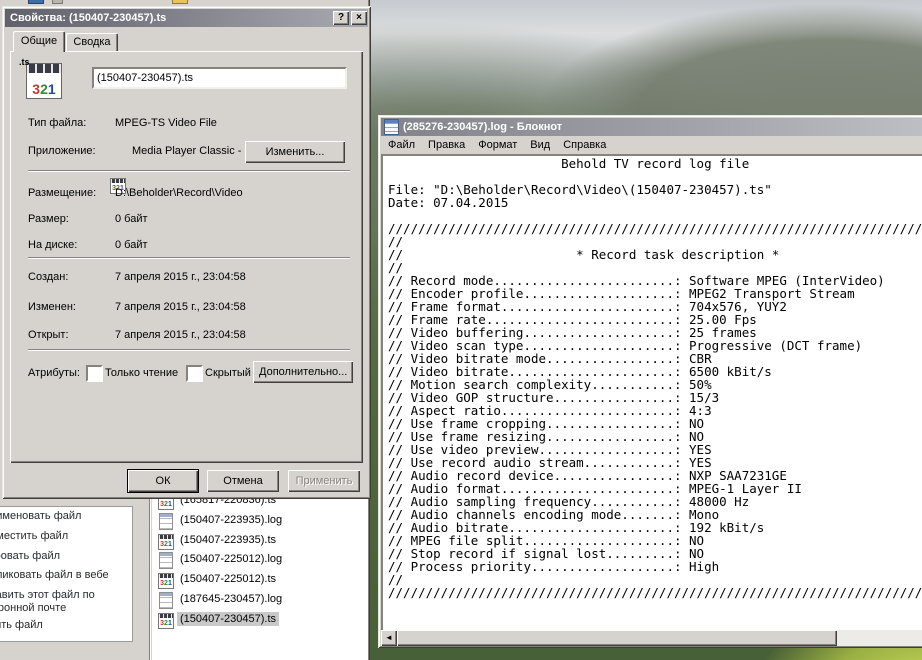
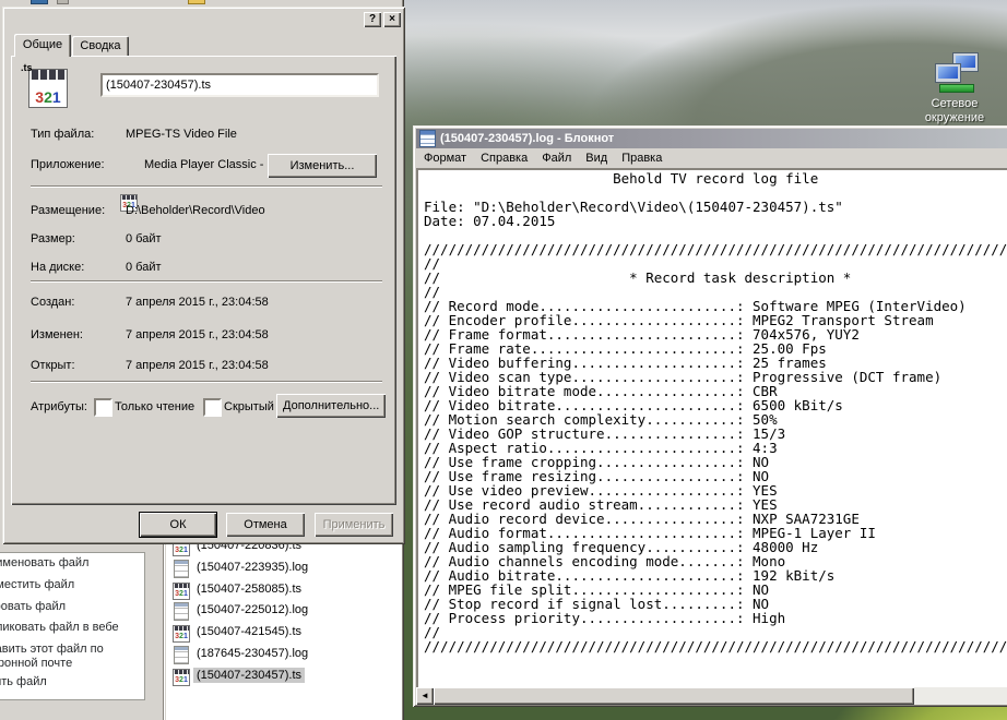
+ Сетевое
+ окружение
  меновать файл
  местить файл
  иковать файл в вебе
  вить этот файл по ронной почте
- (165817-220836).ts
+ (150407-220836).ts
  (150407-223935).log
- (150407-223935).ts
+ (150407-258085).ts
  (150407-225012).log
- (150407-225012).ts
+ (150407-421545).ts
  (187645-230457).log
  (150407-230457).ts
- (285276-230457).log - Блокнот
+ (150407-230457).log - Блокнот
- Файл
+ Формат
- Правка
+ Справка
- Формат
+ Файл
  Вид
- Справка
+ Правка
  Behold TV record log file
  File: "D:\Beholder\Record\Video\(150407-230457).ts"
  Date: 07.04.2015
  ///////////////////////////////////////////////////////////////////////
  //
  // * Record task description *
  //
  // Record mode........................: Software MPEG (InterVideo)
  // Encoder profile....................: MPEG2 Transport Stream
  // Frame format.......................: 704x576, YUY2
  // Frame rate.........................: 25.00 Fps
  // Video buffering....................: 25 frames
  // Video scan type....................: Progressive (DCT frame)
  // Video bitrate mode.................: CBR
  // Video bitrate......................: 6500 kBit/s
  // Motion search complexity...........: 50%
  // Video GOP structure................: 15/3
  // Aspect ratio.......................: 4:3
  // Use frame cropping.................: NO
  // Use frame resizing.................: NO
  // Use video preview..................: YES
  // Use record audio stream............: YES
  // Audio record device................: NXP SAA7231GE
  // Audio format.......................: MPEG-1 Layer II
  // Audio sampling frequency...........: 48000 Hz
  // Audio channels encoding mode.......: Mono
  // Audio bitrate......................: 192 kBit/s
  // MPEG file split....................: NO
  // Stop record if signal lost.........: NO
  // Process priority...................: High
  //
  ///////////////////////////////////////////////////////////////////////
  ◄
- Свойства: (150407-230457).ts
  ?
  ×
  Общие
  Сводка
  .ts
  321
  (150407-230457).ts
  Тип файла:
  MPEG-TS Video File
  Приложение:
  Media Player Classic -
  Изменить...
  Размещение:
  D:\Beholder\Record\Video
  Размер:
  0 байт
  На диске:
  0 байт
  Создан:
  7 апреля 2015 г., 23:04:58
  Изменен:
  7 апреля 2015 г., 23:04:58
  Открыт:
  7 апреля 2015 г., 23:04:58
  Атрибуты:
  Только чтение
  Скрытый
  Дополнительно...
  ОК
  Отмена
  Применить
